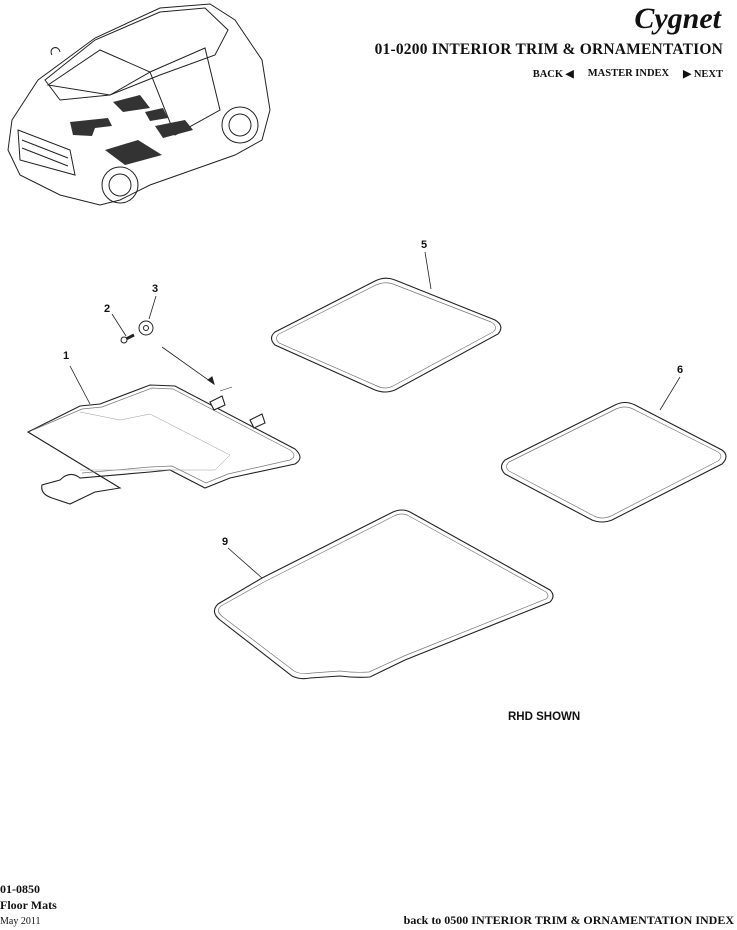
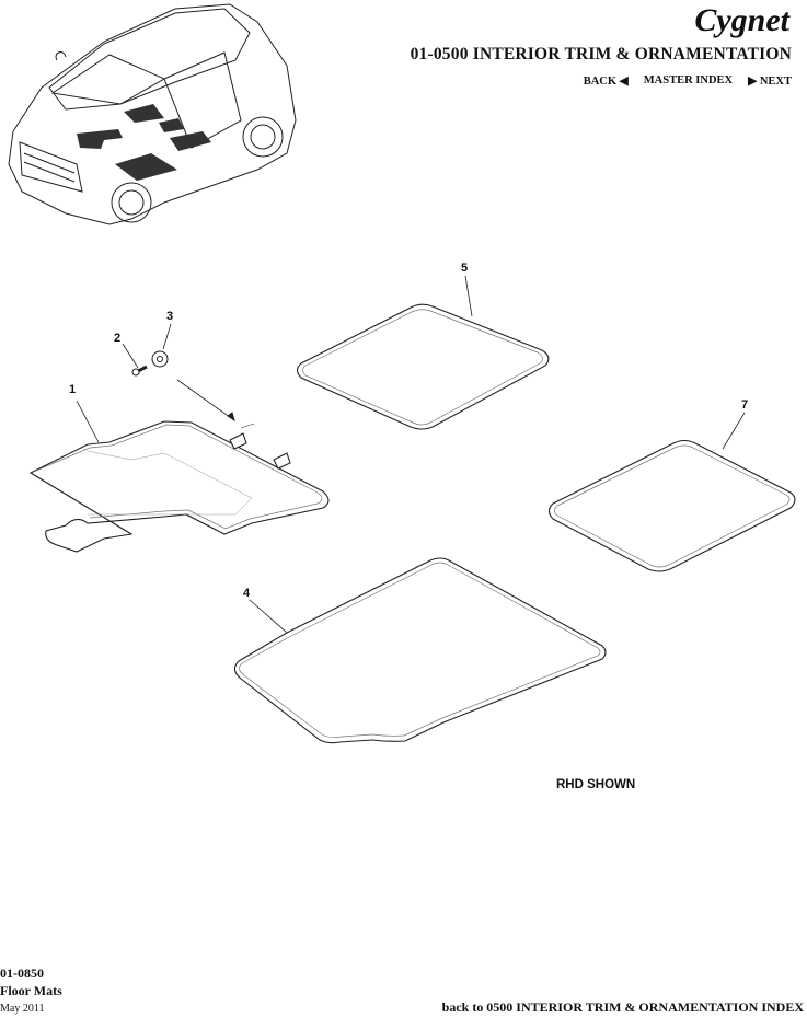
  Cygnet
- 01-0200 INTERIOR TRIM & ORNAMENTATION
+ 01-0500 INTERIOR TRIM & ORNAMENTATION
  BACK ◀
  MASTER INDEX
  ▶ NEXT
  1
  2
  3
- 9
+ 4
  5
- 6
+ 7
  RHD SHOWN
  01-0850
  Floor Mats
  May 2011
  back to 0500 INTERIOR TRIM & ORNAMENTATION INDEX
